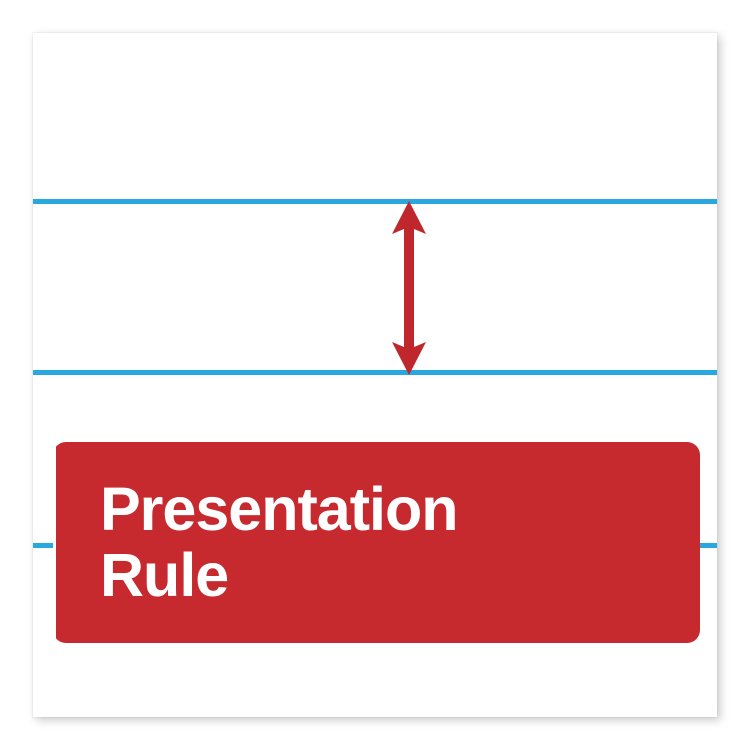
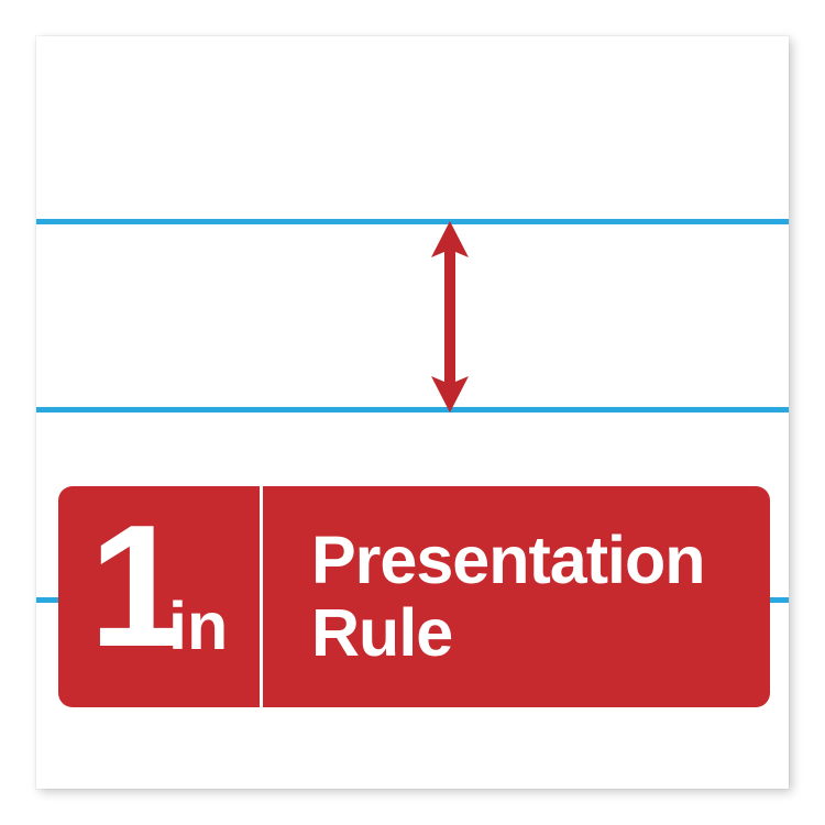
+ 1
+ in
  Presentation
  Rule
